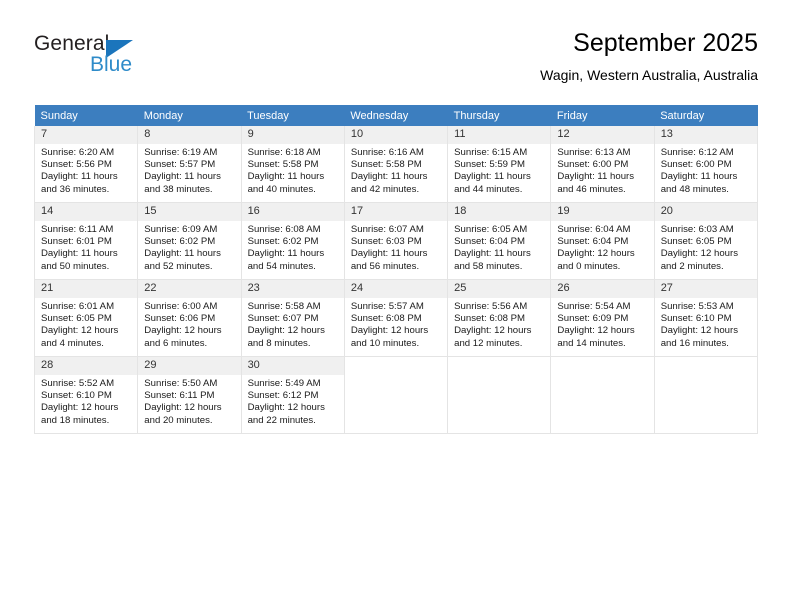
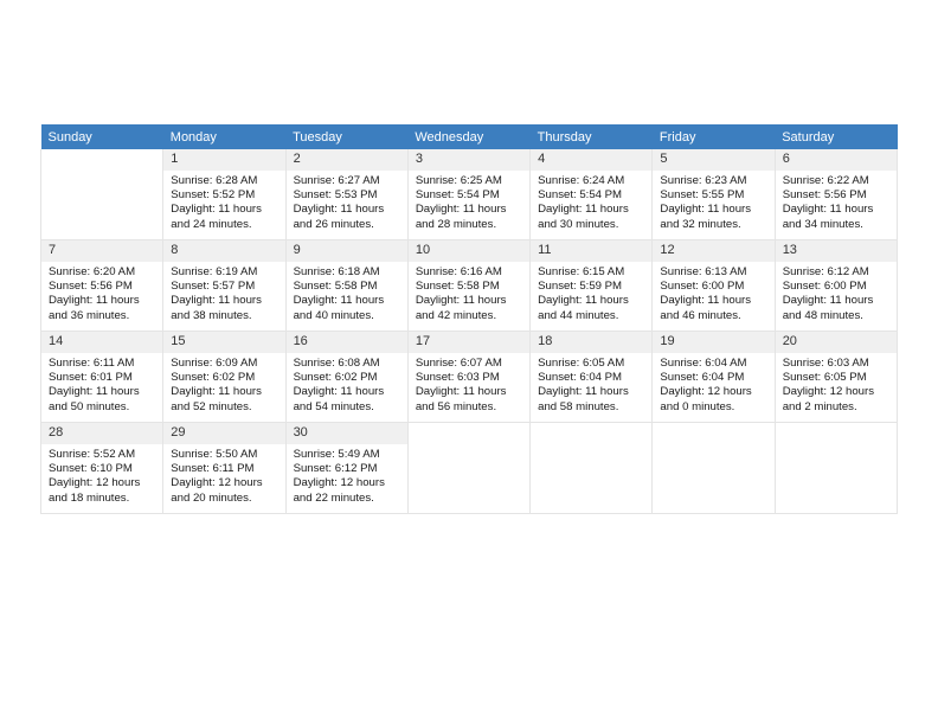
- General
- Blue
- September 2025
- Wagin, Western Australia, Australia
  Sunday	Monday	Tuesday	Wednesday	Thursday	Friday	Saturday
+ 	1Sunrise: 6:28 AMSunset: 5:52 PMDaylight: 11 hours and 24 minutes.	2Sunrise: 6:27 AMSunset: 5:53 PMDaylight: 11 hours and 26 minutes.	3Sunrise: 6:25 AMSunset: 5:54 PMDaylight: 11 hours and 28 minutes.	4Sunrise: 6:24 AMSunset: 5:54 PMDaylight: 11 hours and 30 minutes.	5Sunrise: 6:23 AMSunset: 5:55 PMDaylight: 11 hours and 32 minutes.	6Sunrise: 6:22 AMSunset: 5:56 PMDaylight: 11 hours and 34 minutes.
  7Sunrise: 6:20 AMSunset: 5:56 PMDaylight: 11 hours and 36 minutes.	8Sunrise: 6:19 AMSunset: 5:57 PMDaylight: 11 hours and 38 minutes.	9Sunrise: 6:18 AMSunset: 5:58 PMDaylight: 11 hours and 40 minutes.	10Sunrise: 6:16 AMSunset: 5:58 PMDaylight: 11 hours and 42 minutes.	11Sunrise: 6:15 AMSunset: 5:59 PMDaylight: 11 hours and 44 minutes.	12Sunrise: 6:13 AMSunset: 6:00 PMDaylight: 11 hours and 46 minutes.	13Sunrise: 6:12 AMSunset: 6:00 PMDaylight: 11 hours and 48 minutes.
  14Sunrise: 6:11 AMSunset: 6:01 PMDaylight: 11 hours and 50 minutes.	15Sunrise: 6:09 AMSunset: 6:02 PMDaylight: 11 hours and 52 minutes.	16Sunrise: 6:08 AMSunset: 6:02 PMDaylight: 11 hours and 54 minutes.	17Sunrise: 6:07 AMSunset: 6:03 PMDaylight: 11 hours and 56 minutes.	18Sunrise: 6:05 AMSunset: 6:04 PMDaylight: 11 hours and 58 minutes.	19Sunrise: 6:04 AMSunset: 6:04 PMDaylight: 12 hours and 0 minutes.	20Sunrise: 6:03 AMSunset: 6:05 PMDaylight: 12 hours and 2 minutes.
- 21Sunrise: 6:01 AMSunset: 6:05 PMDaylight: 12 hours and 4 minutes.	22Sunrise: 6:00 AMSunset: 6:06 PMDaylight: 12 hours and 6 minutes.	23Sunrise: 5:58 AMSunset: 6:07 PMDaylight: 12 hours and 8 minutes.	24Sunrise: 5:57 AMSunset: 6:08 PMDaylight: 12 hours and 10 minutes.	25Sunrise: 5:56 AMSunset: 6:08 PMDaylight: 12 hours and 12 minutes.	26Sunrise: 5:54 AMSunset: 6:09 PMDaylight: 12 hours and 14 minutes.	27Sunrise: 5:53 AMSunset: 6:10 PMDaylight: 12 hours and 16 minutes.
  28Sunrise: 5:52 AMSunset: 6:10 PMDaylight: 12 hours and 18 minutes.	29Sunrise: 5:50 AMSunset: 6:11 PMDaylight: 12 hours and 20 minutes.	30Sunrise: 5:49 AMSunset: 6:12 PMDaylight: 12 hours and 22 minutes.
